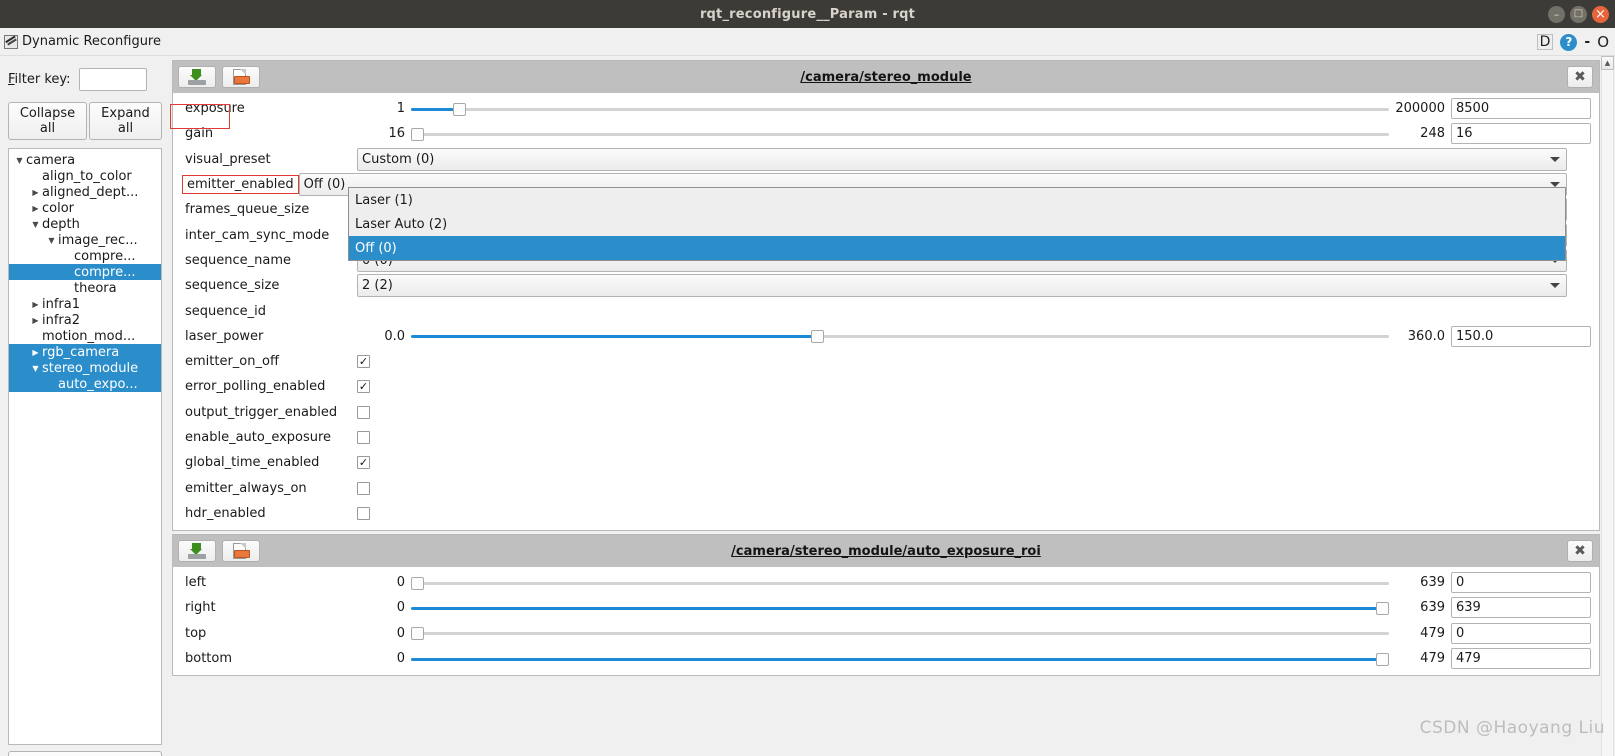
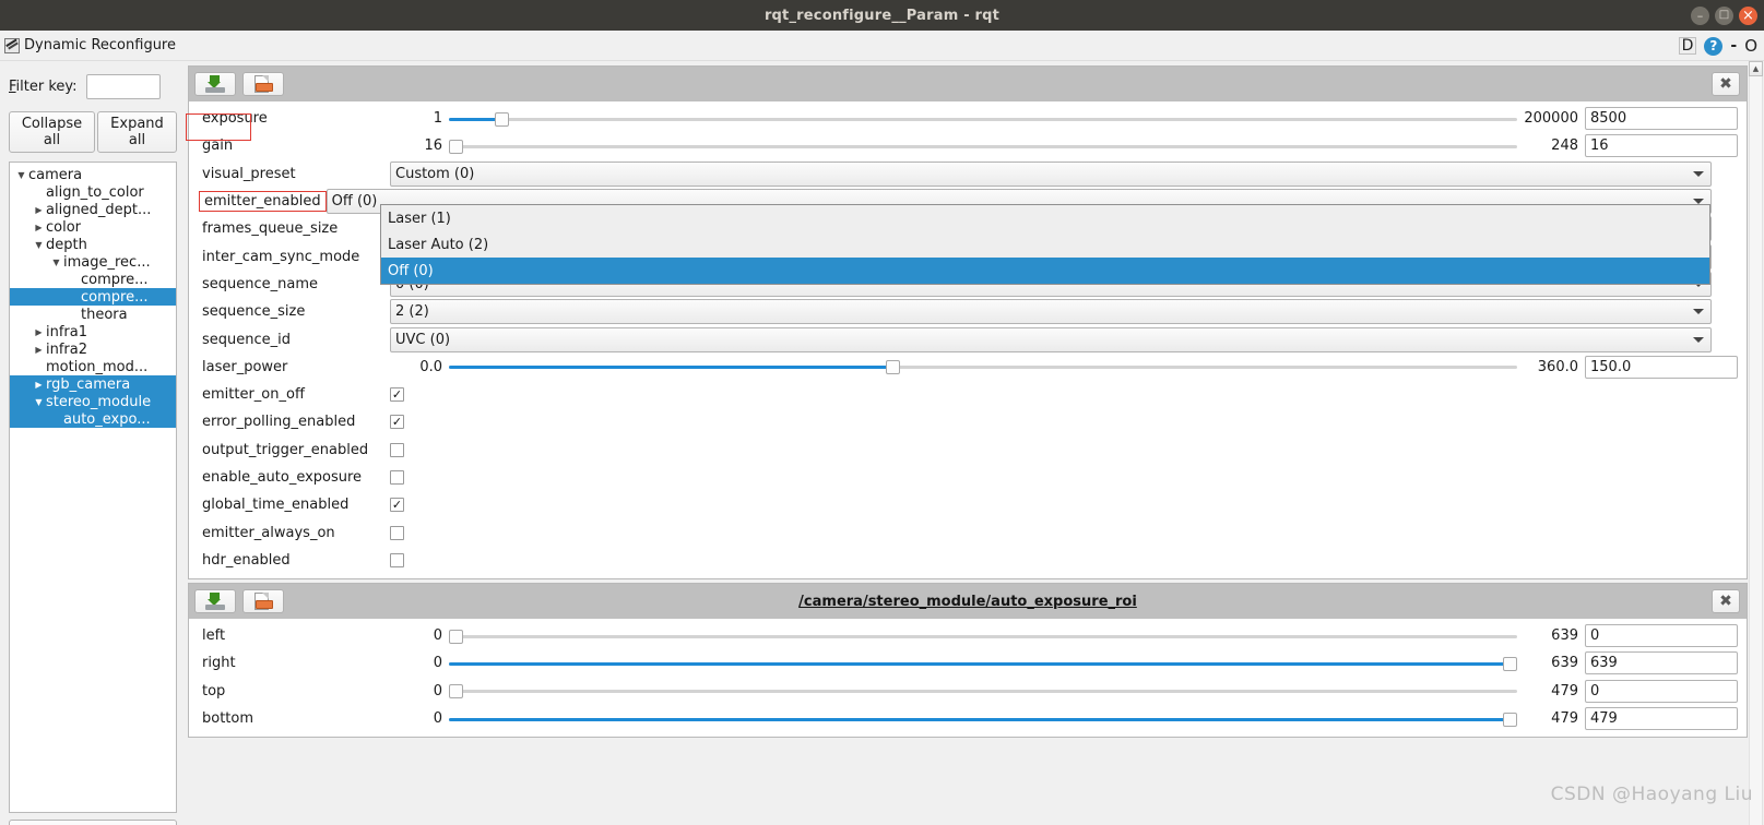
  rqt_reconfigure__Param - rqt
  Dynamic Reconfigure
  D
  ?
  -
  O
  Filter key:
  Collapse all
  Expand all
  camera
  align_to_color
  aligned_dept...
  color
  depth
  image_rec...
  compre...
  compre...
  theora
  infra1
  infra2
  motion_mod...
  rgb_camera
  stereo_module
  auto_expo...
- /camera/stereo_module
  ✖
  exposure
  1
  200000
  8500
  gain
  16
  248
  16
  visual_preset
  Custom (0)
  emitter_enabled
  Off (0)
  frames_queue_size
  inter_cam_sync_mode
  sequence_name
  sequence_size
  2 (2)
  sequence_id
+ UVC (0)
  laser_power
  0.0
  360.0
  150.0
  emitter_on_off
  ✓
  error_polling_enabled
  ✓
  output_trigger_enabled
  enable_auto_exposure
  global_time_enabled
  ✓
  emitter_always_on
  hdr_enabled
  /camera/stereo_module/auto_exposure_roi
  ✖
  left
  0
  639
  0
  right
  0
  639
  639
  top
  0
  479
  0
  bottom
  0
  479
  479
  Laser (1)
  Laser Auto (2)
  Off (0)
  ▲
  CSDN @Haoyang Liu
